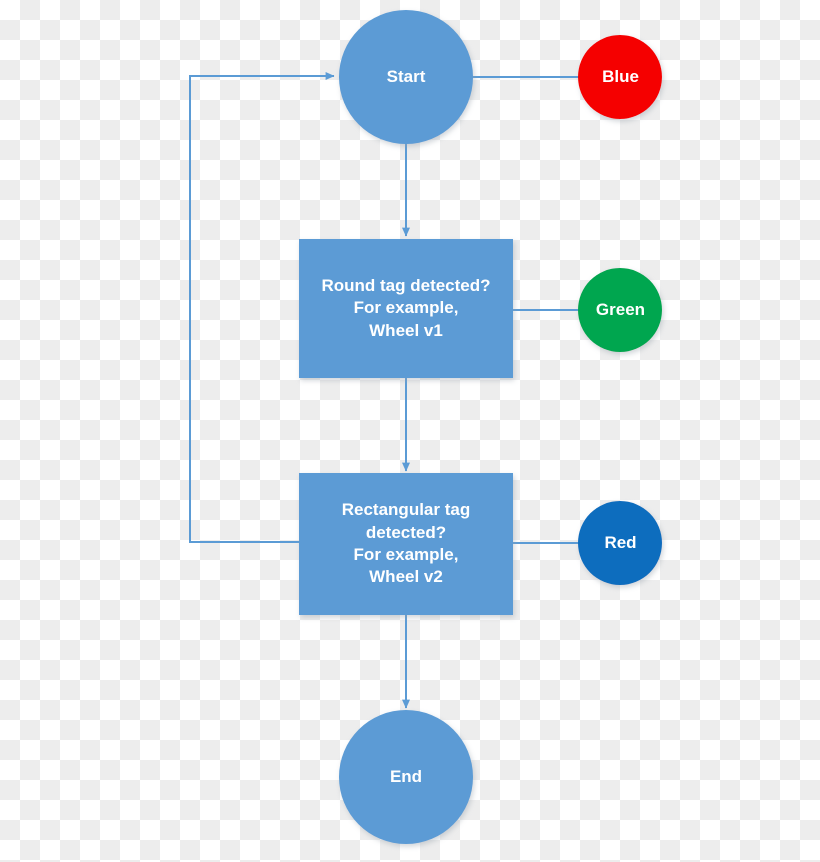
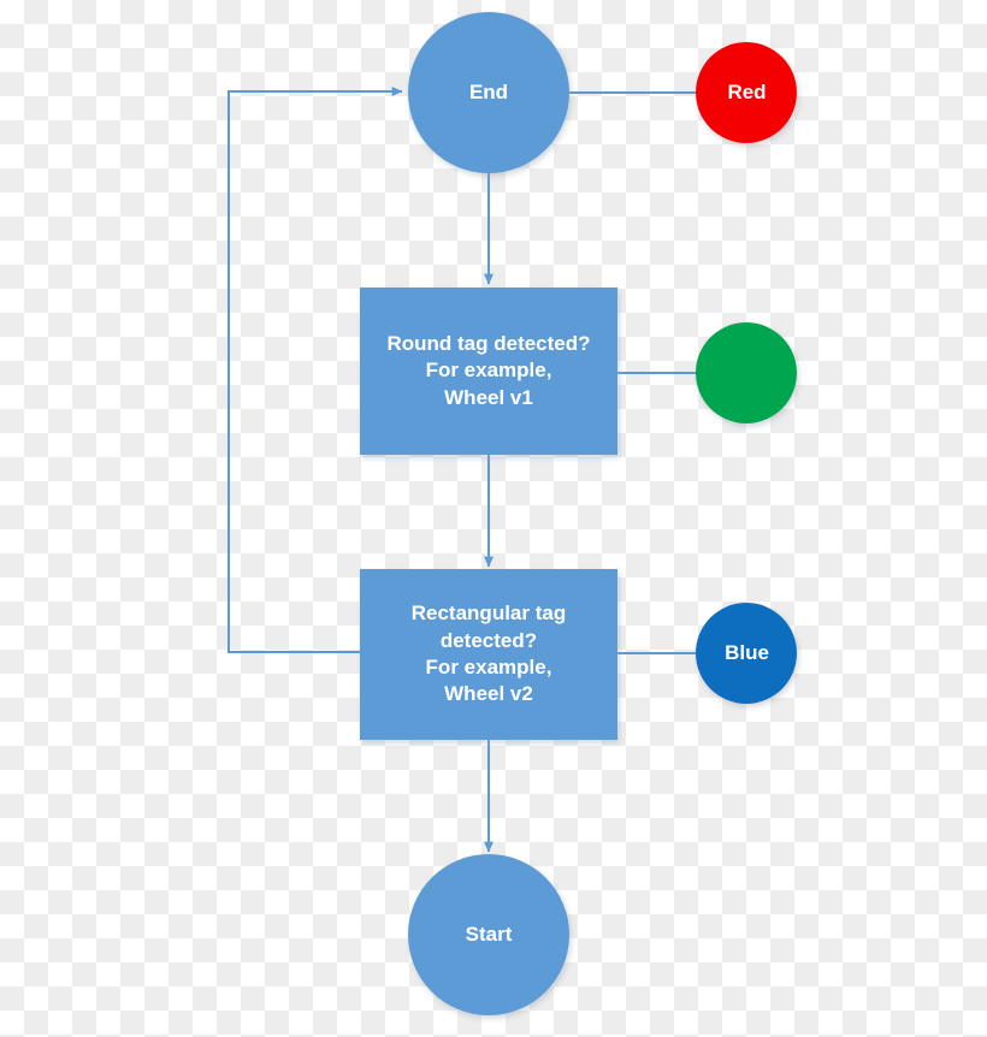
- Start
+ End
- Blue
+ Red
  Round tag detected?
  For example,
  Wheel v1
- Green
  Rectangular tag
  detected?
  For example,
  Wheel v2
- Red
+ Blue
- End
+ Start
